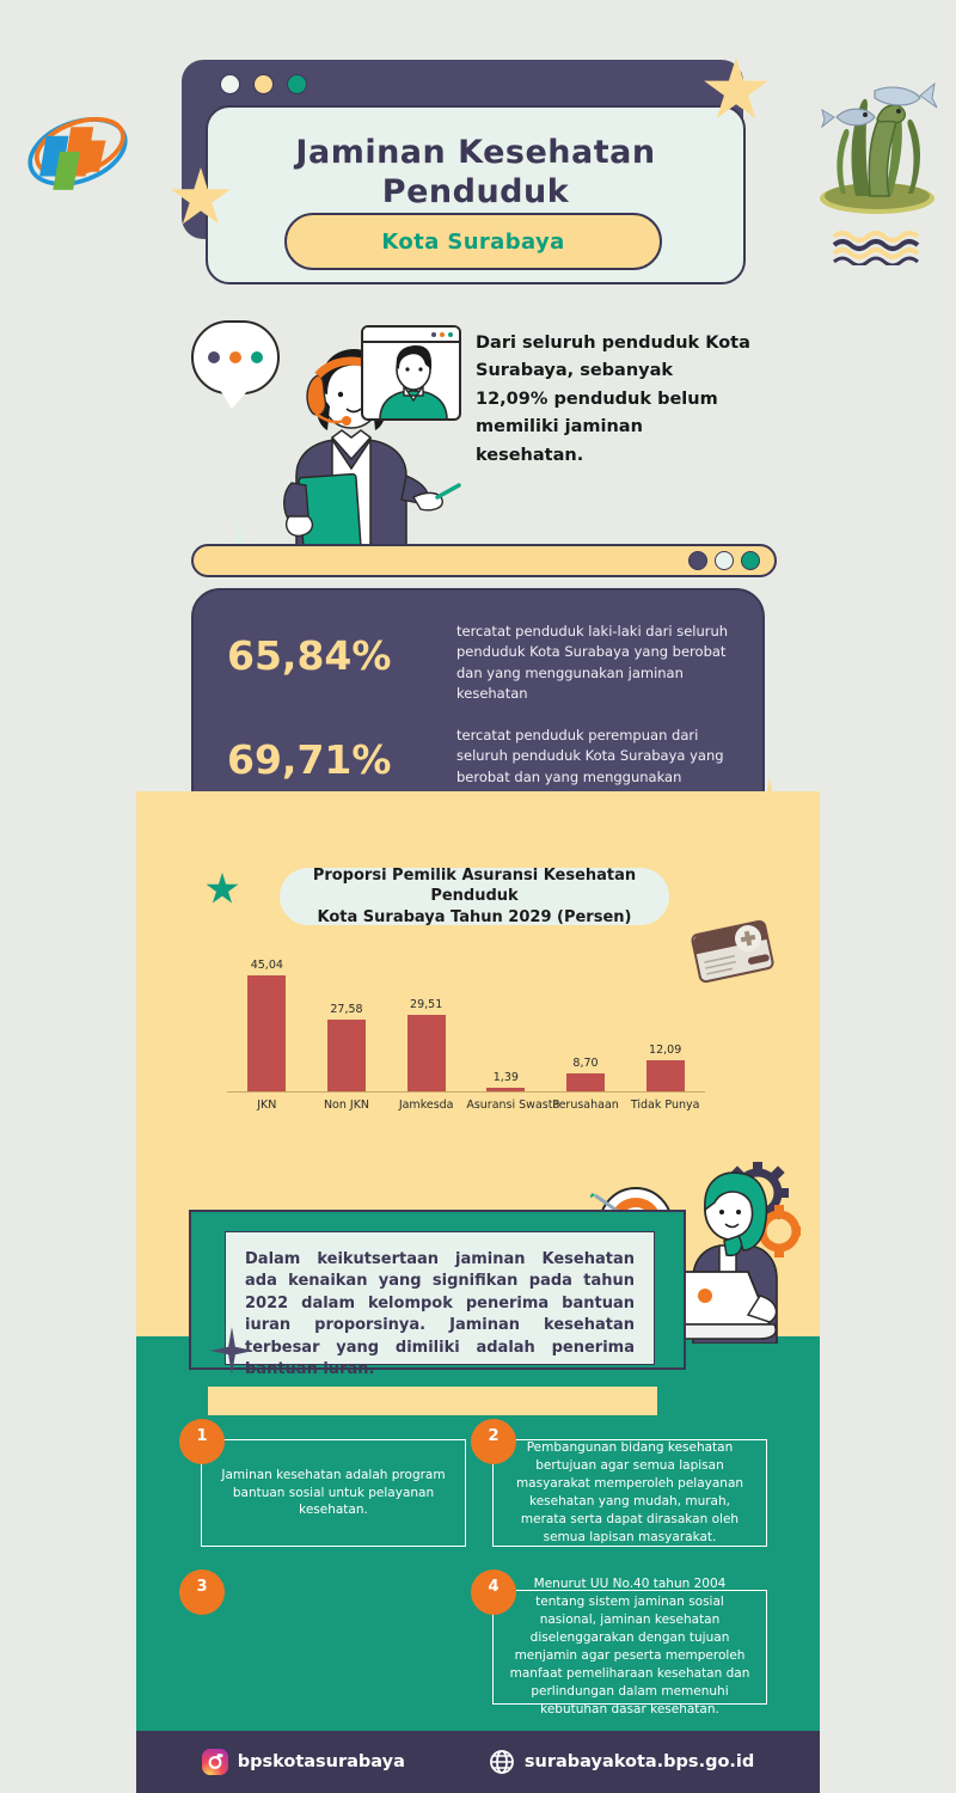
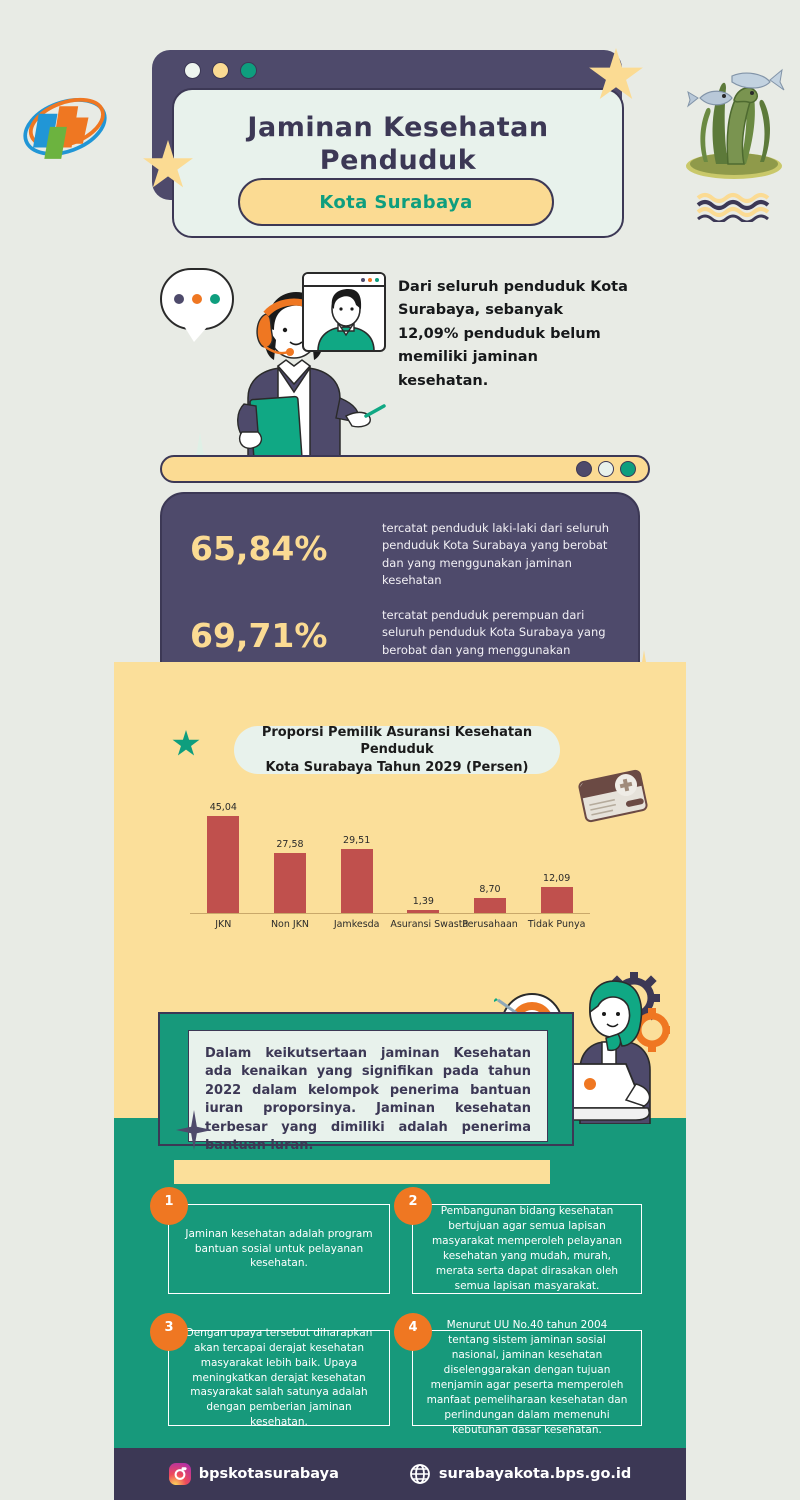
  Jaminan Kesehatan
  Penduduk
  Kota Surabaya
  Dari seluruh penduduk Kota Surabaya, sebanyak 12,09% penduduk belum memiliki jaminan kesehatan.
  65,84%
  tercatat penduduk laki-laki dari seluruh penduduk Kota Surabaya yang berobat dan yang menggunakan jaminan kesehatan
  69,71%
  tercatat penduduk perempuan dari seluruh penduduk Kota Surabaya yang berobat dan yang menggunakan
  Proporsi Pemilik Asuransi Kesehatan Penduduk
  Kota Surabaya Tahun 2029 (Persen)
  45,04
  JKN
  27,58
  Non JKN
  29,51
  Jamkesda
  1,39
  Asuransi Swas
  8,70
  Perusahaan
  12,09
  Tidak Punya
  Dalam keikutsertaan jaminan Kesehatan ada kenaikan yang signifikan pada tahun 2022 dalam kelompok penerima bantuan iuran proporsinya. Jaminan kesehatan terbesar yang dimiliki adalah penerima bantuan iuran.
  Jaminan kesehatan adalah program bantuan sosial untuk pelayanan kesehatan.
  1
  Pembangunan bidang kesehatan bertujuan agar semua lapisan masyarakat memperoleh pelayanan kesehatan yang mudah, murah, merata serta dapat dirasakan oleh semua lapisan masyarakat.
  2
+ Dengan upaya tersebut diharapkan akan tercapai derajat kesehatan masyarakat lebih baik. Upaya meningkatkan derajat kesehatan masyarakat salah satunya adalah dengan pemberian jaminan kesehatan.
  3
  Menurut UU No.40 tahun 2004 tentang sistem jaminan sosial nasional, jaminan kesehatan diselenggarakan dengan tujuan menjamin agar peserta memperoleh manfaat pemeliharaan kesehatan dan perlindungan dalam memenuhi kebutuhan dasar kesehatan.
  4
  bpskotasurabaya
  surabayakota.bps.go.id
